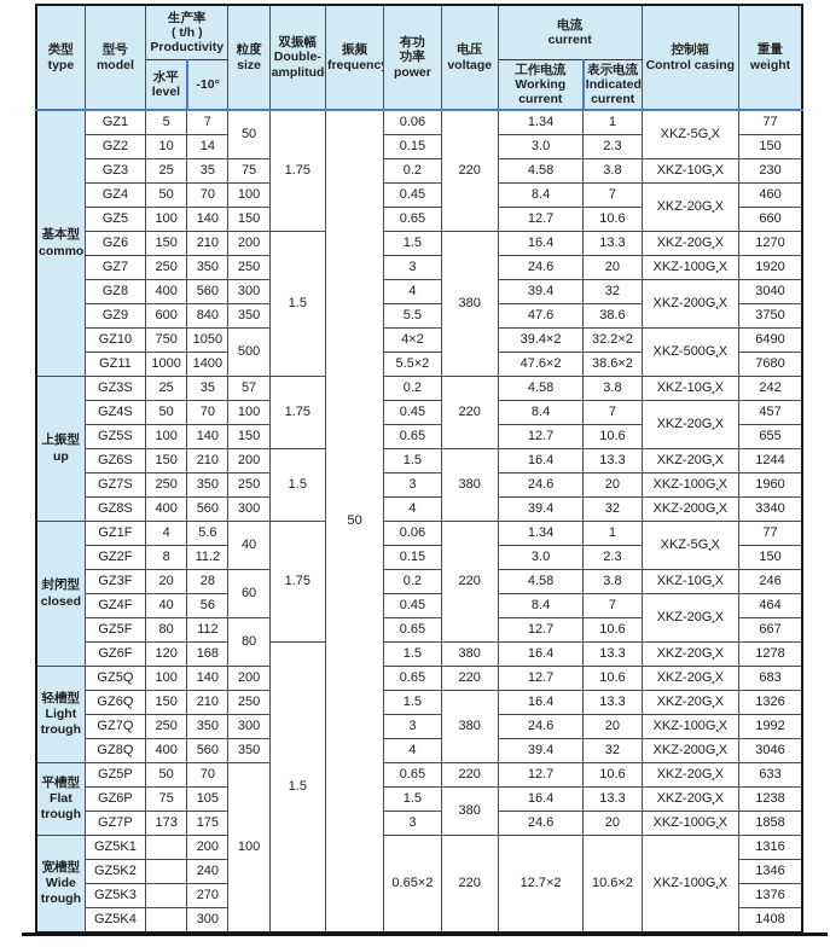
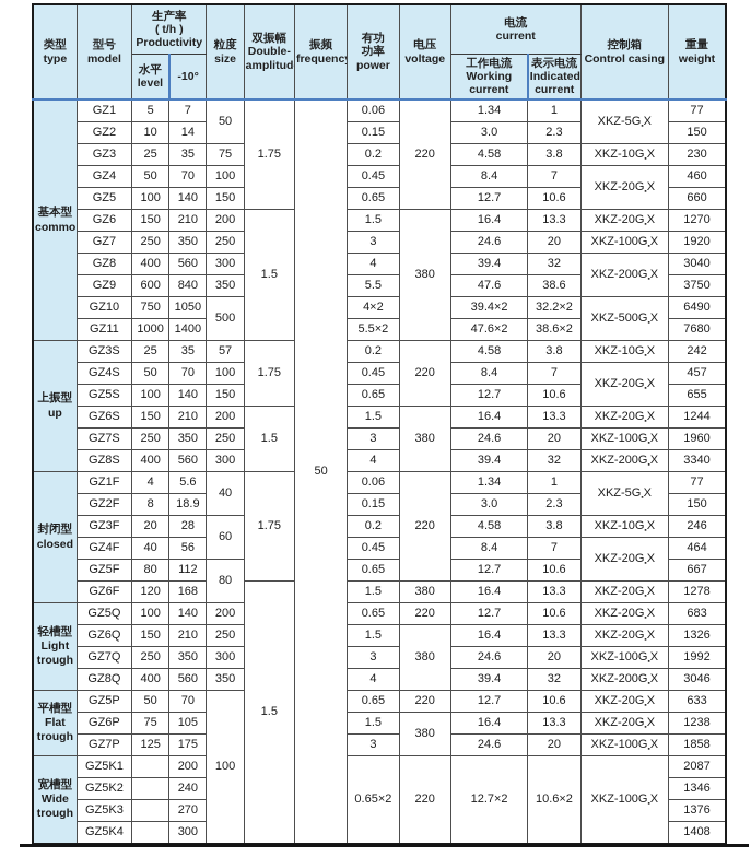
  类型 type	型号 model	生产率 ( t/h ) Productivity	粒度 size	双振幅 Double- amplitud	振频 frequenc	有功 功率 power	电压 voltage	电流 current	控制箱 Control casing	重量 weight
  水平 level	-10°	工作电流 Working current	表示电流 Indicated current
  基本型 commo	GZ1	5	7	50	1.75	50	0.06	220	1.34	1	XKZ-5G X	77
  GZ2	10	14	0.15	3.0	2.3	150
  GZ3	25	35	75	0.2	4.58	3.8	XKZ-10G X	230
  GZ4	50	70	100	0.45	8.4	7	XKZ-20G X	460
  GZ5	100	140	150	0.65	12.7	10.6	660
  GZ6	150	210	200	1.5	1.5	380	16.4	13.3	XKZ-20G X	1270
  GZ7	250	350	250	3	24.6	20	XKZ-100G X	1920
  GZ8	400	560	300	4	39.4	32	XKZ-200G X	3040
  GZ9	600	840	350	5.5	47.6	38.6	3750
  GZ10	750	1050	500	4×2	39.4×2	32.2×2	XKZ-500G X	6490
  GZ11	1000	1400	5.5×2	47.6×2	38.6×2	7680
  上振型 up	GZ3S	25	35	57	1.75	0.2	220	4.58	3.8	XKZ-10G X	242
  GZ4S	50	70	100	0.45	8.4	7	XKZ-20G X	457
  GZ5S	100	140	150	0.65	12.7	10.6	655
  GZ6S	150	210	200	1.5	1.5	380	16.4	13.3	XKZ-20G X	1244
  GZ7S	250	350	250	3	24.6	20	XKZ-100G X	1960
  GZ8S	400	560	300	4	39.4	32	XKZ-200G X	3340
  封闭型 closed	GZ1F	4	5.6	40	1.75	0.06	220	1.34	1	XKZ-5G X	77
- GZ2F	8	11.2	0.15	3.0	2.3	150
+ GZ2F	8	18.9	0.15	3.0	2.3	150
  GZ3F	20	28	60	0.2	4.58	3.8	XKZ-10G X	246
  GZ4F	40	56	0.45	8.4	7	XKZ-20G X	464
  GZ5F	80	112	80	0.65	12.7	10.6	667
  GZ6F	120	168	1.5	1.5	380	16.4	13.3	XKZ-20G X	1278
  轻槽型 Light trough	GZ5Q	100	140	200	0.65	220	12.7	10.6	XKZ-20G X	683
  GZ6Q	150	210	250	1.5	380	16.4	13.3	XKZ-20G X	1326
  GZ7Q	250	350	300	3	24.6	20	XKZ-100G X	1992
  GZ8Q	400	560	350	4	39.4	32	XKZ-200G X	3046
  平槽型 Flat trough	GZ5P	50	70	100	0.65	220	12.7	10.6	XKZ-20G X	633
  GZ6P	75	105	1.5	380	16.4	13.3	XKZ-20G X	1238
- GZ7P	173	175	3	24.6	20	XKZ-100G X	1858
+ GZ7P	125	175	3	24.6	20	XKZ-100G X	1858
- 宽槽型 Wide trough	GZ5K1		200	0.65×2	220	12.7×2	10.6×2	XKZ-100G X	1316
+ 宽槽型 Wide trough	GZ5K1		200	0.65×2	220	12.7×2	10.6×2	XKZ-100G X	2087
  GZ5K2		240	1346
  GZ5K3		270	1376
  GZ5K4		300	1408
